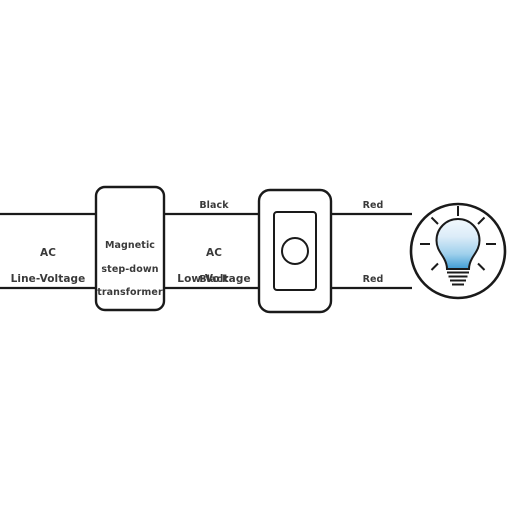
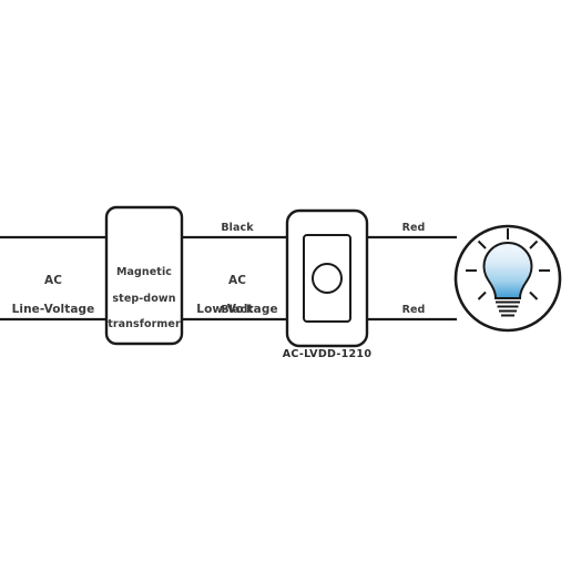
  AC
  Line-Voltage
  Magnetic
  step-down
  transformer
  AC
  Low-Voltage
  Black
  Black
  Red
  Red
+ AC-LVDD-1210
